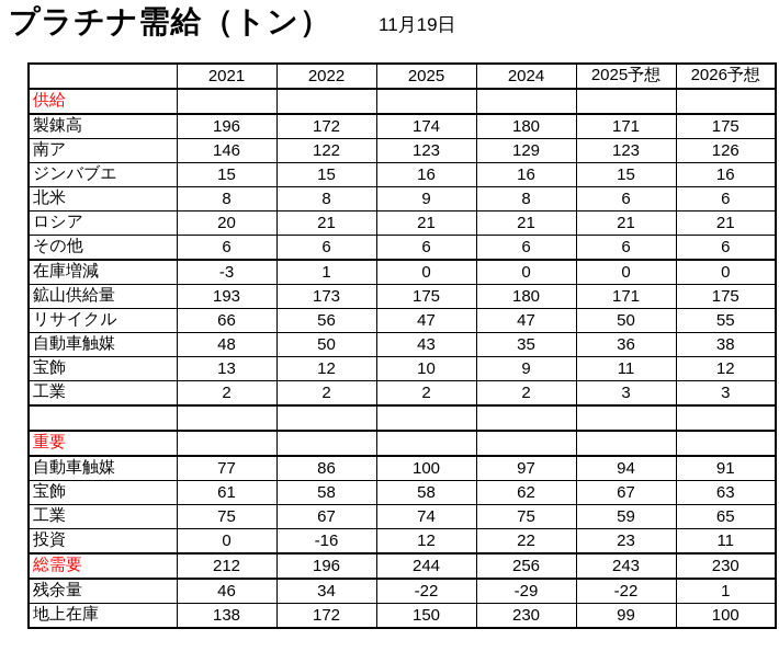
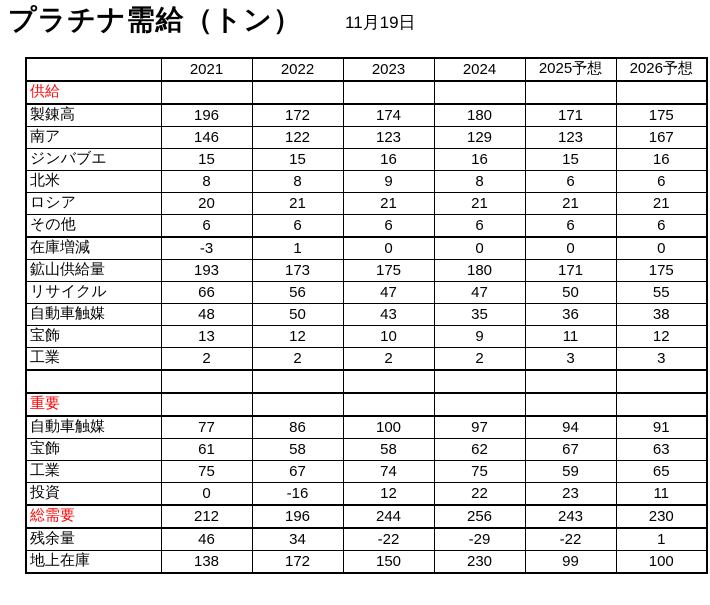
  プラチナ需給（トン）
  11月19日
- 	2021	2022	2025	2024	2025予想	2026予想
+ 	2021	2022	2023	2024	2025予想	2026予想
  供給
  製錬高	196	172	174	180	171	175
- 南ア	146	122	123	129	123	126
+ 南ア	146	122	123	129	123	167
  ジンバブエ	15	15	16	16	15	16
  北米	8	8	9	8	6	6
  ロシア	20	21	21	21	21	21
  その他	6	6	6	6	6	6
  在庫増減	-3	1	0	0	0	0
  鉱山供給量	193	173	175	180	171	175
  リサイクル	66	56	47	47	50	55
  自動車触媒	48	50	43	35	36	38
  宝飾	13	12	10	9	11	12
  工業	2	2	2	2	3	3
  重要
  自動車触媒	77	86	100	97	94	91
  宝飾	61	58	58	62	67	63
  工業	75	67	74	75	59	65
  投資	0	-16	12	22	23	11
  総需要	212	196	244	256	243	230
  残余量	46	34	-22	-29	-22	1
  地上在庫	138	172	150	230	99	100
